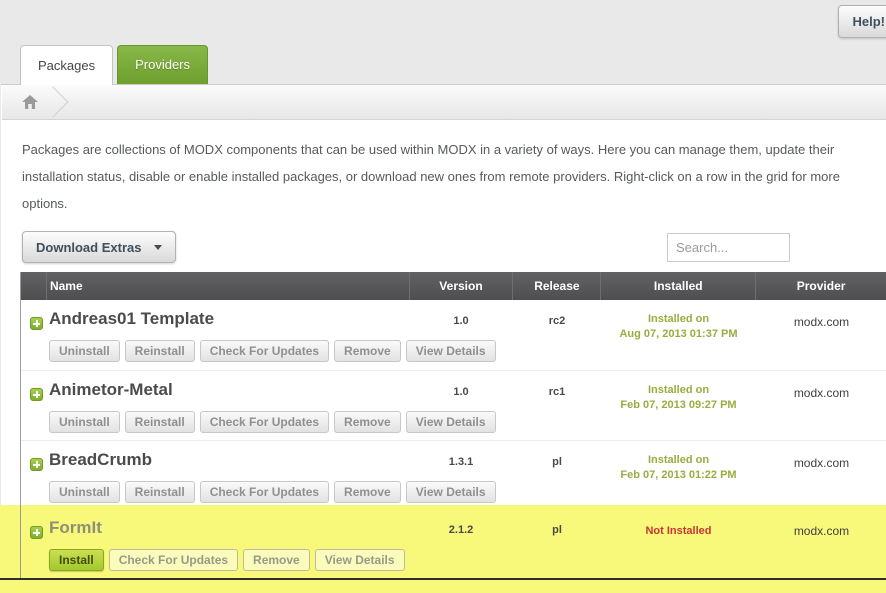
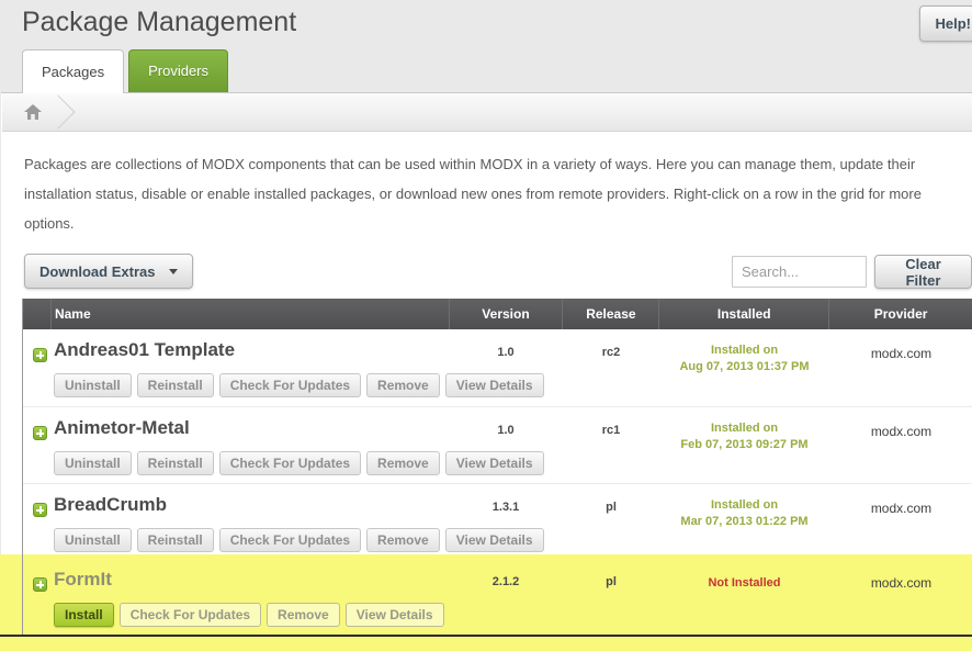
+ Package Management
  Help!
  Packages
  Providers
  Packages are collections of MODX components that can be used within MODX in a variety of ways. Here you can manage them, update their installation status, disable or enable installed packages, or download new ones from remote providers. Right-click on a row in the grid for more options.
  Download Extras
  Search...
+ Clear Filter
  Name
  Version
  Release
  Installed
  Provider
  Andreas01 Template
  1.0
  rc2
  Installed on
  Aug 07, 2013 01:37 PM
  modx.com
  Uninstall
  Reinstall
  Check For Updates
  Remove
  View Details
  Animetor-Metal
  1.0
  rc1
  Installed on
  Feb 07, 2013 09:27 PM
  modx.com
  Uninstall
  Reinstall
  Check For Updates
  Remove
  View Details
  BreadCrumb
  1.3.1
  pl
  Installed on
- Feb 07, 2013 01:22 PM
+ Mar 07, 2013 01:22 PM
  modx.com
  Uninstall
  Reinstall
  Check For Updates
  Remove
  View Details
  FormIt
  2.1.2
  pl
  Not Installed
  modx.com
  Install
  Check For Updates
  Remove
  View Details
